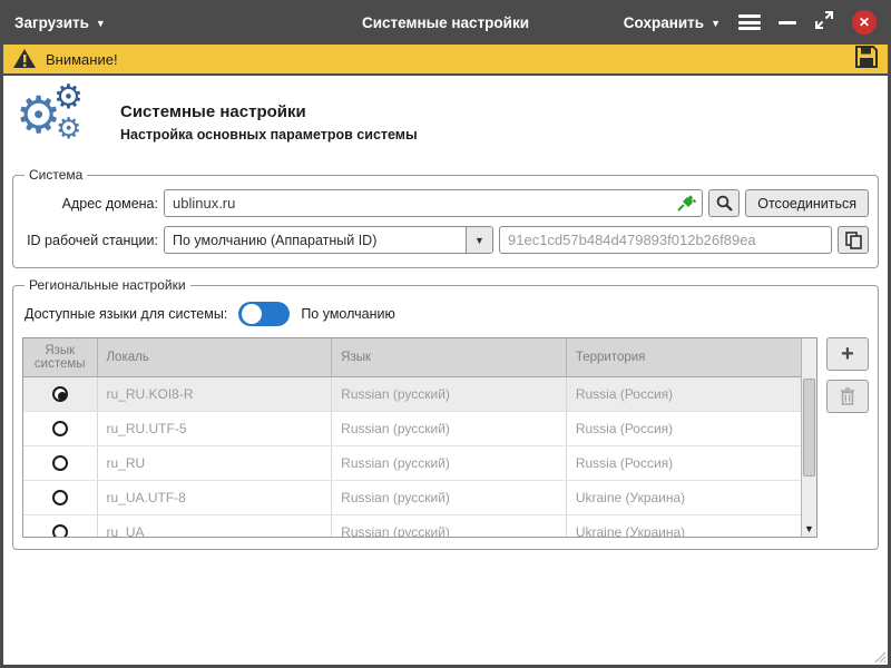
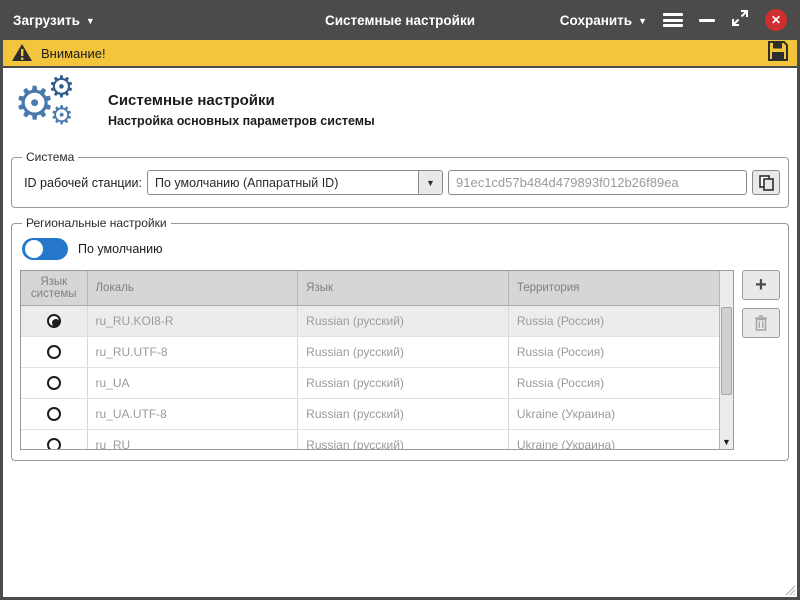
  Загрузить
  ▼
  Системные настройки
  Сохранить
  ▼
  ✕
  Внимание!
  ⚙
  ⚙
  ⚙
  Системные настройки
  Настройка основных параметров системы
  Система
- Адрес домена:
- ublinux.ru
- Отсоединиться
  ID рабочей станции:
  По умолчанию (Аппаратный ID)
  ▼
  91ec1cd57b484d479893f012b26f89ea
  Региональные настройки
- Доступные языки для системы:
  По умолчанию
  Язык системы	Локаль	Язык	Территория
  	ru_RU.KOI8-R	Russian (русский)	Russia (Россия)
- 	ru_RU.UTF-5	Russian (русский)	Russia (Россия)
+ 	ru_RU.UTF-8	Russian (русский)	Russia (Россия)
- 	ru_RU	Russian (русский)	Russia (Россия)
+ 	ru_UA	Russian (русский)	Russia (Россия)
  	ru_UA.UTF-8	Russian (русский)	Ukraine (Украина)
- 	ru_UA	Russian (русский)	Ukraine (Украина)
+ 	ru_RU	Russian (русский)	Ukraine (Украина)
  ▼
  +
